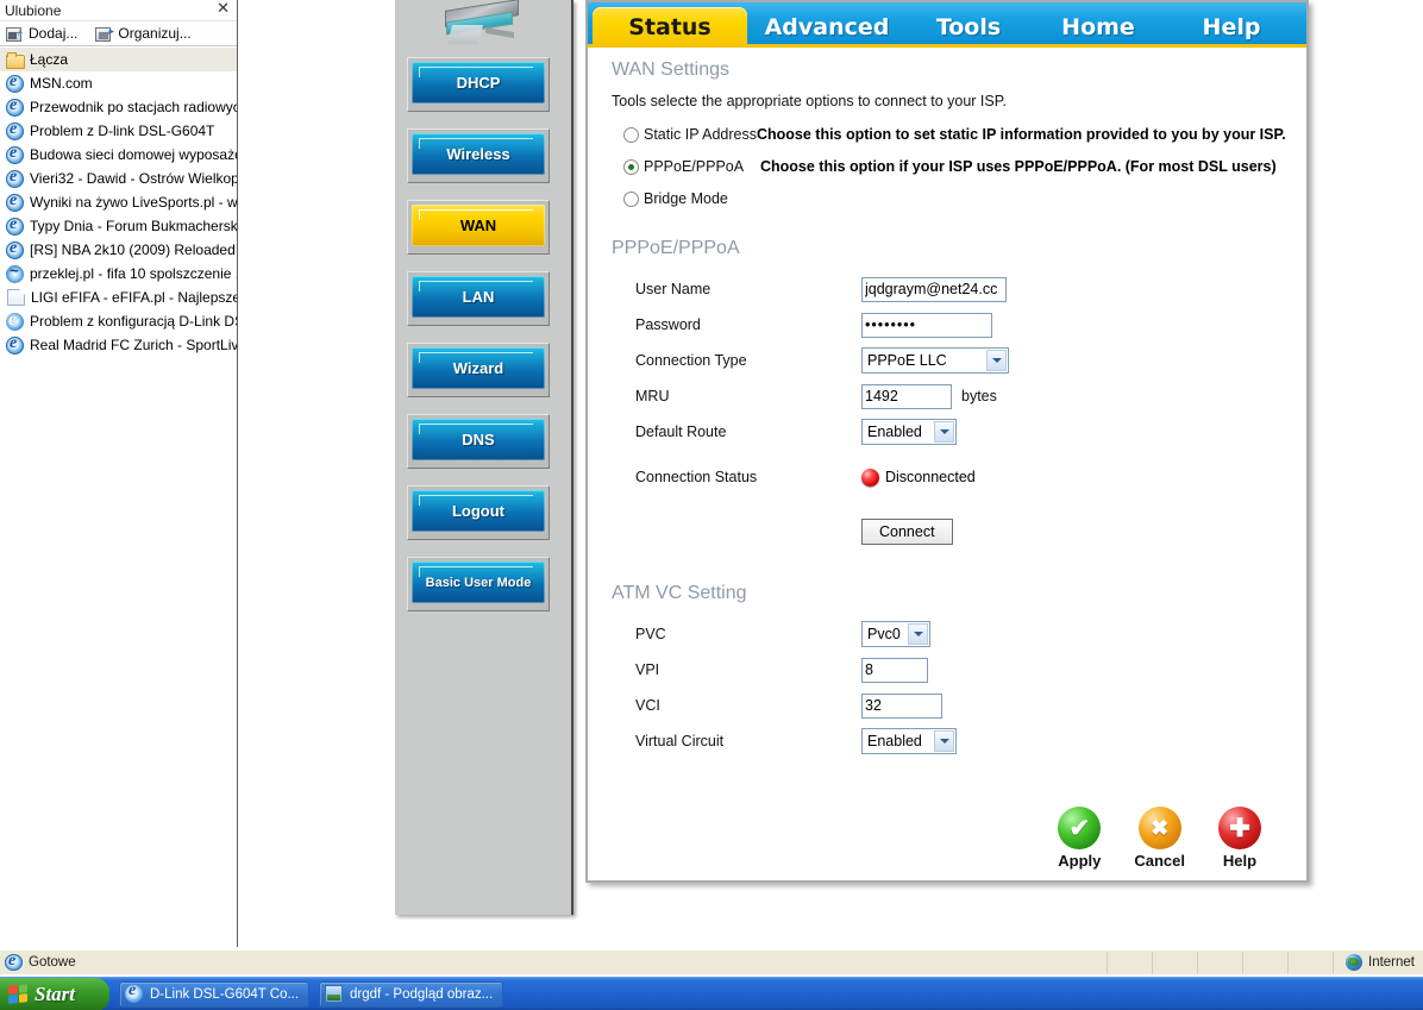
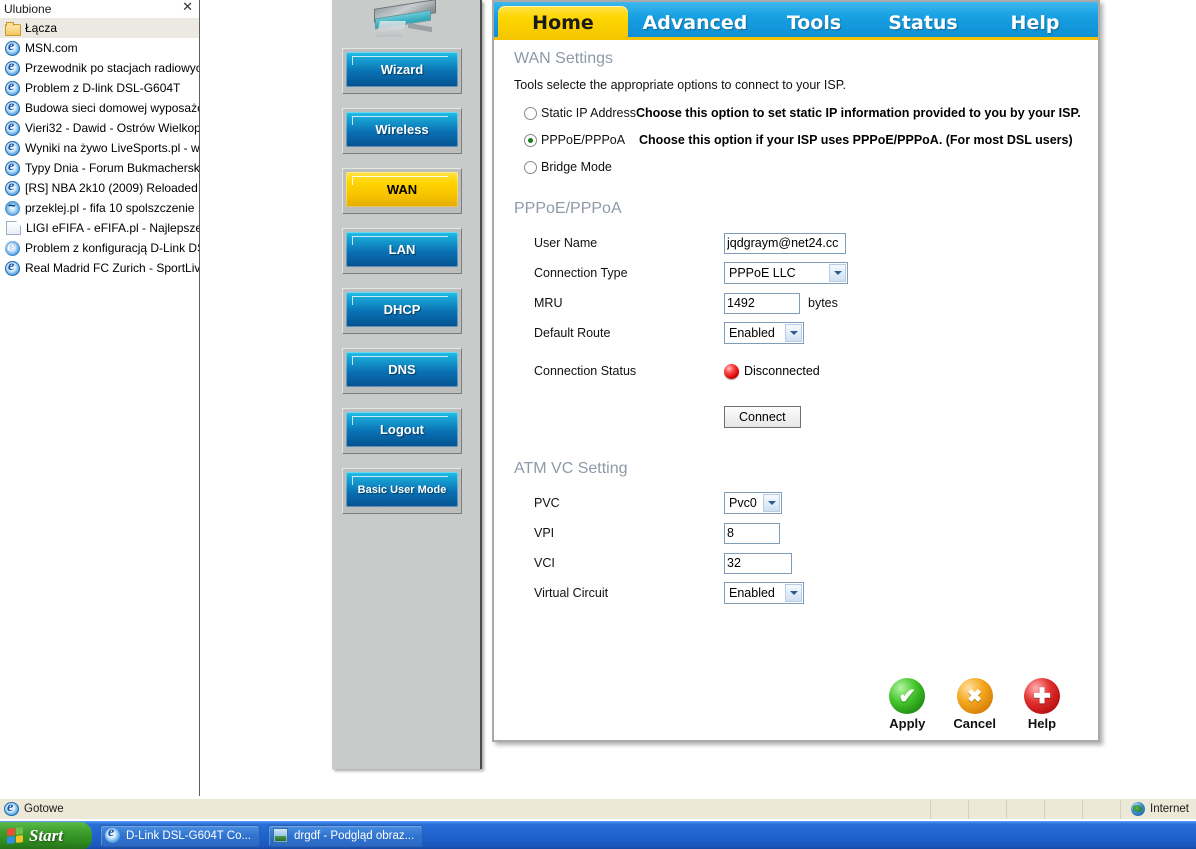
  Ulubione
  ✕
- ＋
- Dodaj...
- ▸
- Organizuj...
  Łącza
  MSN.com
  Przewodnik po stacjach radiowyc
  Problem z D-link DSL-G604T
  Budowa sieci domowej wyposaż
  Vieri32 - Dawid - Ostrów Wielkop
  Wyniki na żywo LiveSports.pl - w
  Typy Dnia - Forum Bukmachersk
  [RS] NBA 2k10 (2009) Reloaded
  przeklej.pl - fifa 10 spolszczenie
  LIGI eFIFA - eFIFA.pl - Najlepsze
  Problem z konfiguracją D-Link D
  Real Madrid FC Zurich - SportLiv
- DHCP
+ Wizard
  Wireless
  WAN
  LAN
- Wizard
+ DHCP
  DNS
  Logout
  Basic User Mode
- Status
+ Home
  Advanced
  Tools
- Home
+ Status
  Help
  WAN Settings
  Tools selecte the appropriate options to connect to your ISP.
  Static IP Address
  Choose this option to set static IP information provided to you by your ISP.
  PPPoE/PPPoA
  Choose this option if your ISP uses PPPoE/PPPoA. (For most DSL users)
  Bridge Mode
  PPPoE/PPPoA
  User Name
  jqdgraym@net24.cc
- Password
- ••••••••
  Connection Type
  PPPoE LLC
  MRU
  1492
  bytes
  Default Route
  Enabled
  Connection Status
  Disconnected
  Connect
  ATM VC Setting
  PVC
  Pvc0
  VPI
  8
  VCI
  32
  Virtual Circuit
  Enabled
  Apply
  Cancel
  Help
  Gotowe
  Internet
  Start
  D-Link DSL-G604T Co...
  drgdf - Podgląd obraz...
